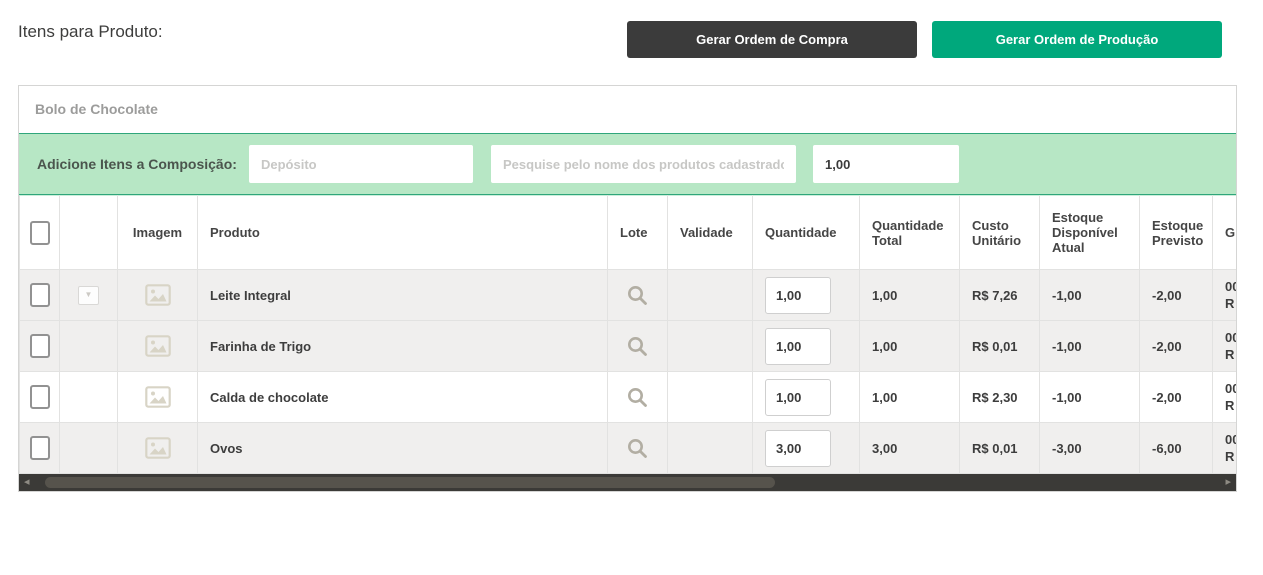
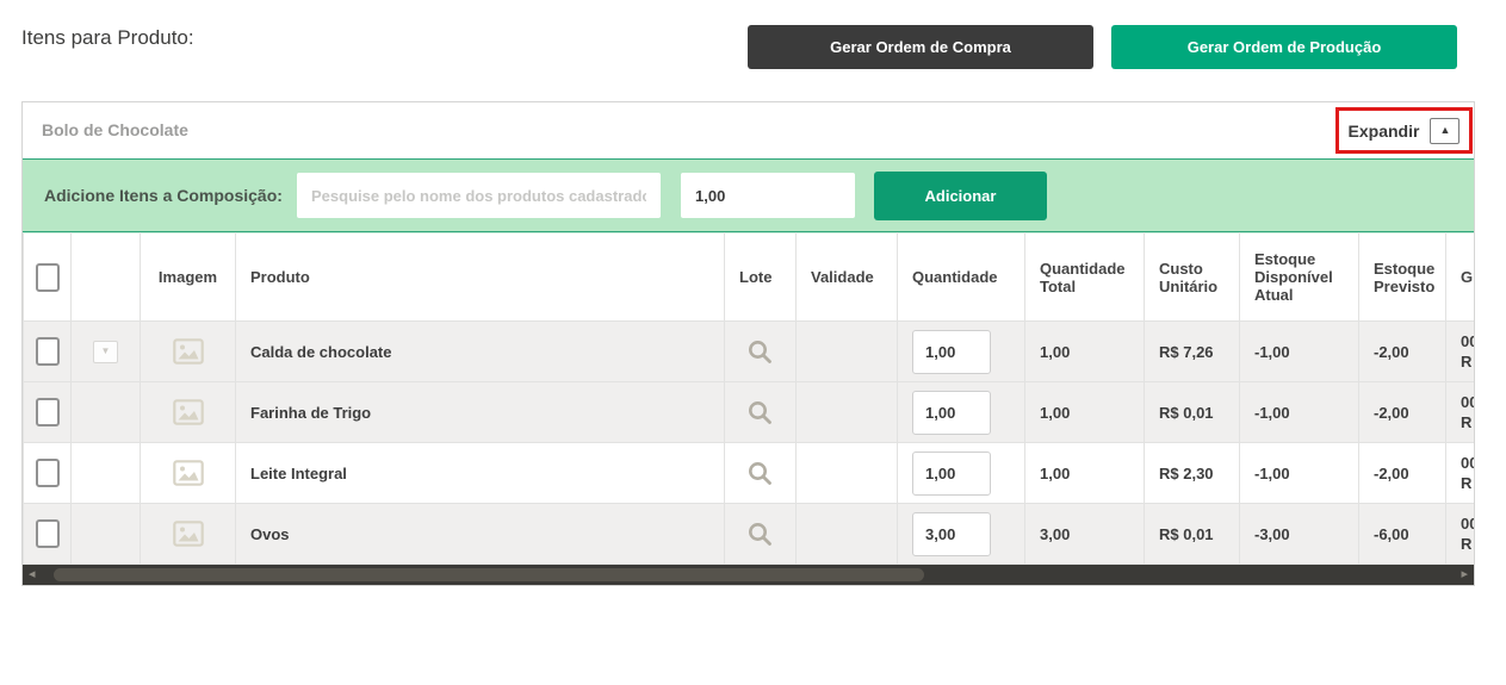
  Itens para Produto:
  Gerar Ordem de Compra
  Gerar Ordem de Produção
  Bolo de Chocolate
+ Expandir
+ ▲
  Adicione Itens a Composição:
- Depósito
  Pesquise pelo nome dos produtos cadastrad
  1,00
+ Adicionar
  		Imagem	Produto	Lote	Validade	Quantidade	Quantidade Total	Custo Unitário	Estoque Disponível Atual	Estoque Previsto	G
- 	▼		Leite Integral			1,00	1,00	R$ 7,26	-1,00	-2,00	00R
+ 	▼		Calda de chocolate			1,00	1,00	R$ 7,26	-1,00	-2,00	00R
  			Farinha de Trigo			1,00	1,00	R$ 0,01	-1,00	-2,00	00R
- 			Calda de chocolate			1,00	1,00	R$ 2,30	-1,00	-2,00	00R
+ 			Leite Integral			1,00	1,00	R$ 2,30	-1,00	-2,00	00R
  			Ovos			3,00	3,00	R$ 0,01	-3,00	-6,00	00R
  ◂
  ▸
